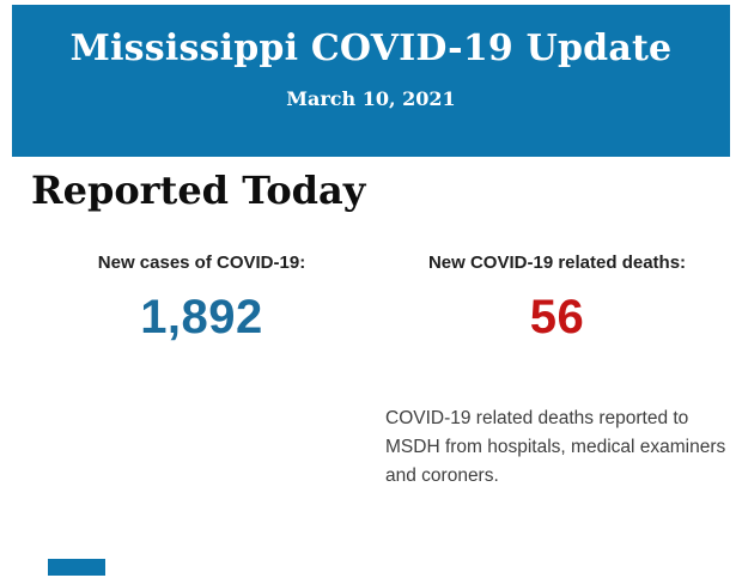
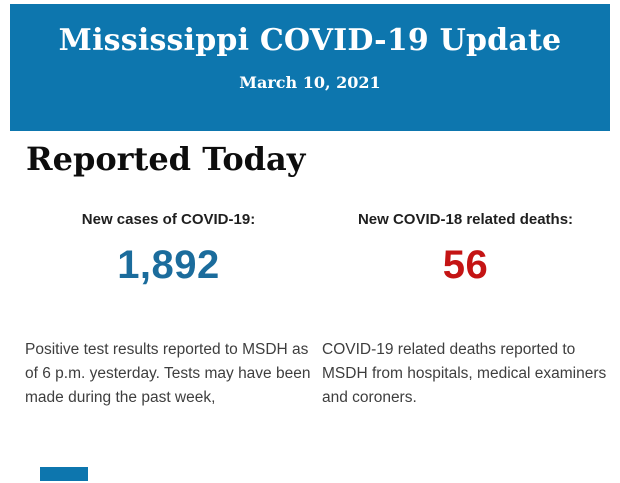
  Mississippi COVID-19 Update
  March 10, 2021
  Reported Today
  New cases of COVID-19:
  1,892
+ Positive test results reported to MSDH as
+ of 6 p.m. yesterday. Tests may have been
+ made during the past week,
- New COVID-19 related deaths:
+ New COVID-18 related deaths:
  56
  COVID-19 related deaths reported to
  MSDH from hospitals, medical examiners
  and coroners.
